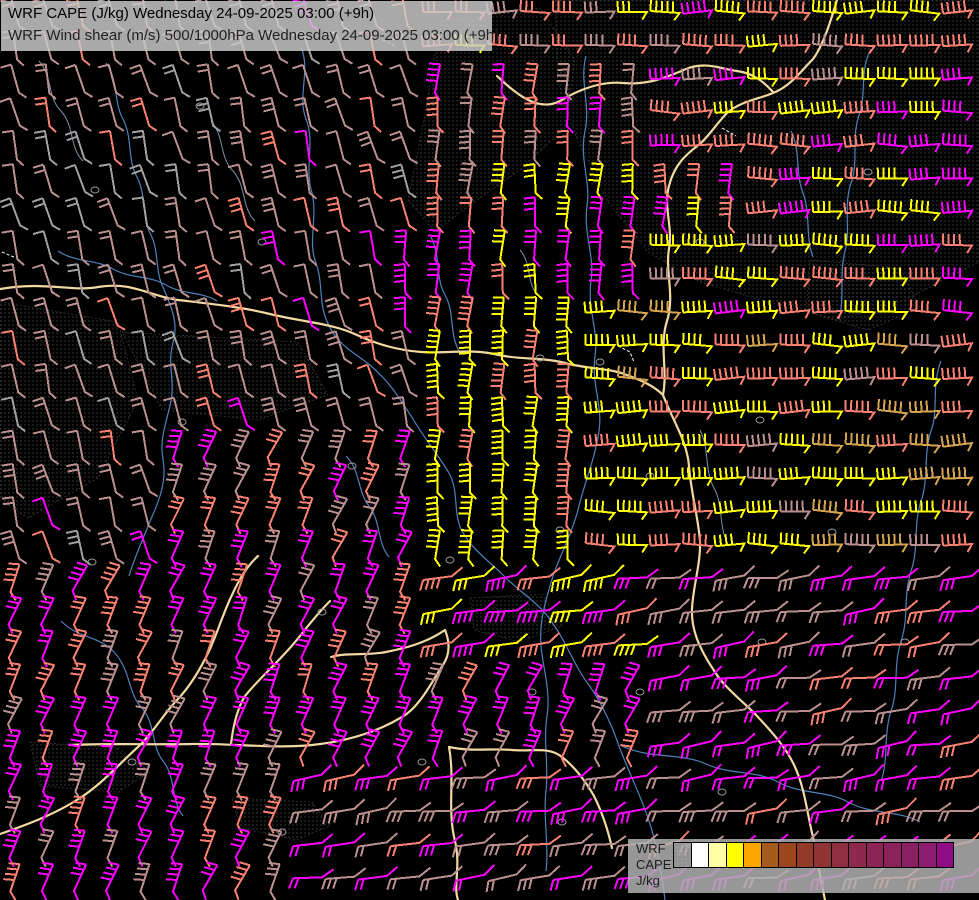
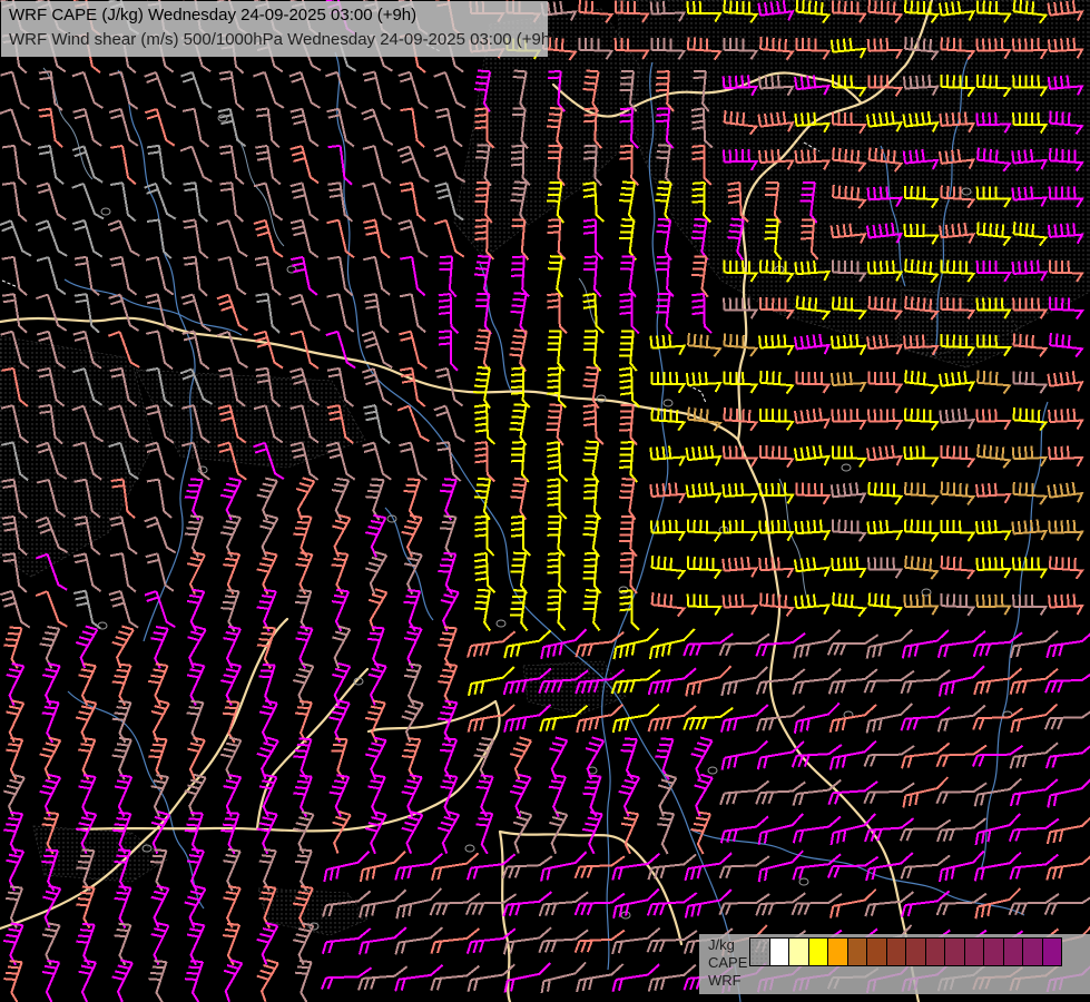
  WRF CAPE (J/kg) Wednesday 24-09-2025 03:00 (+9h)
  WRF Wind shear (m/s) 500/1000hPa Wednesday 24-09-2025 03:00 (+9h)
- WRF
+ J/kg
  CAPE
- J/kg
+ WRF
